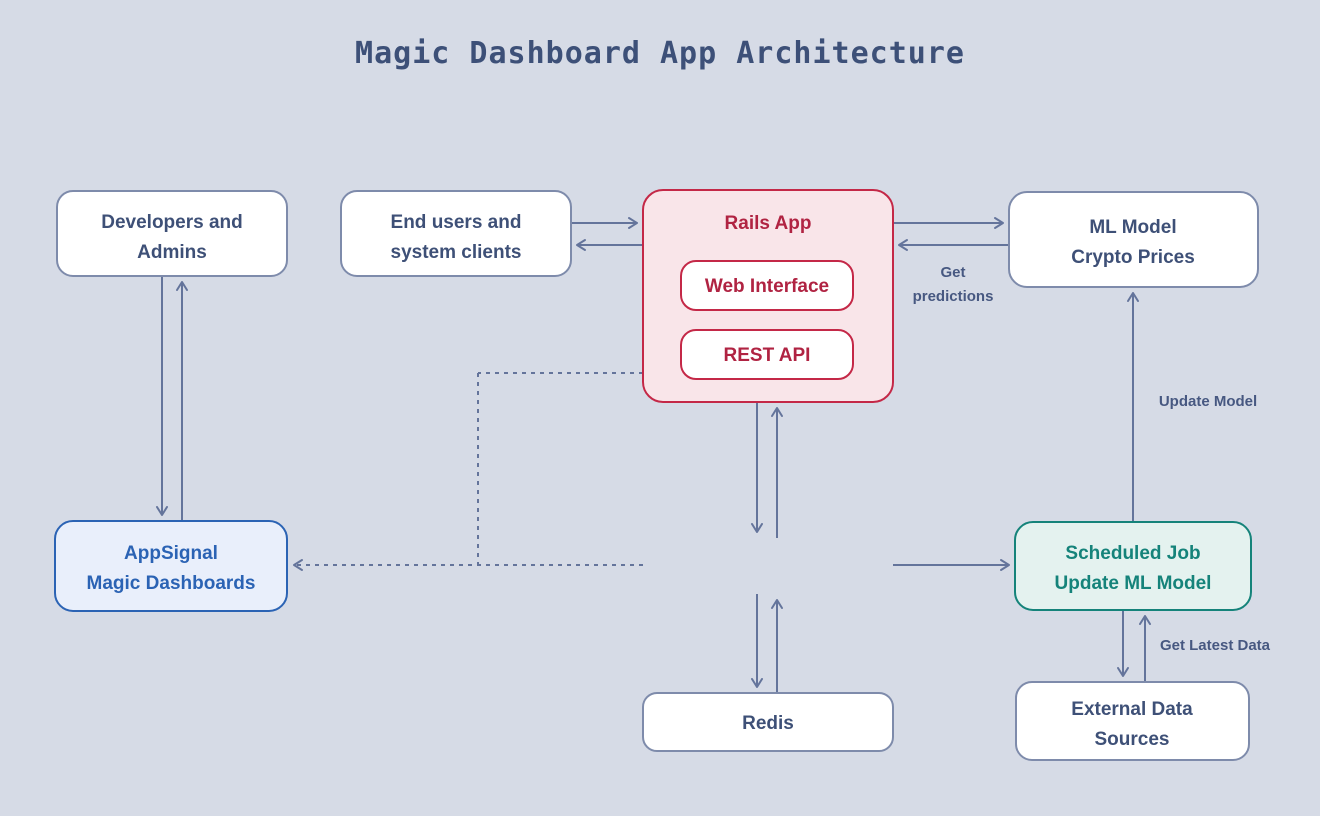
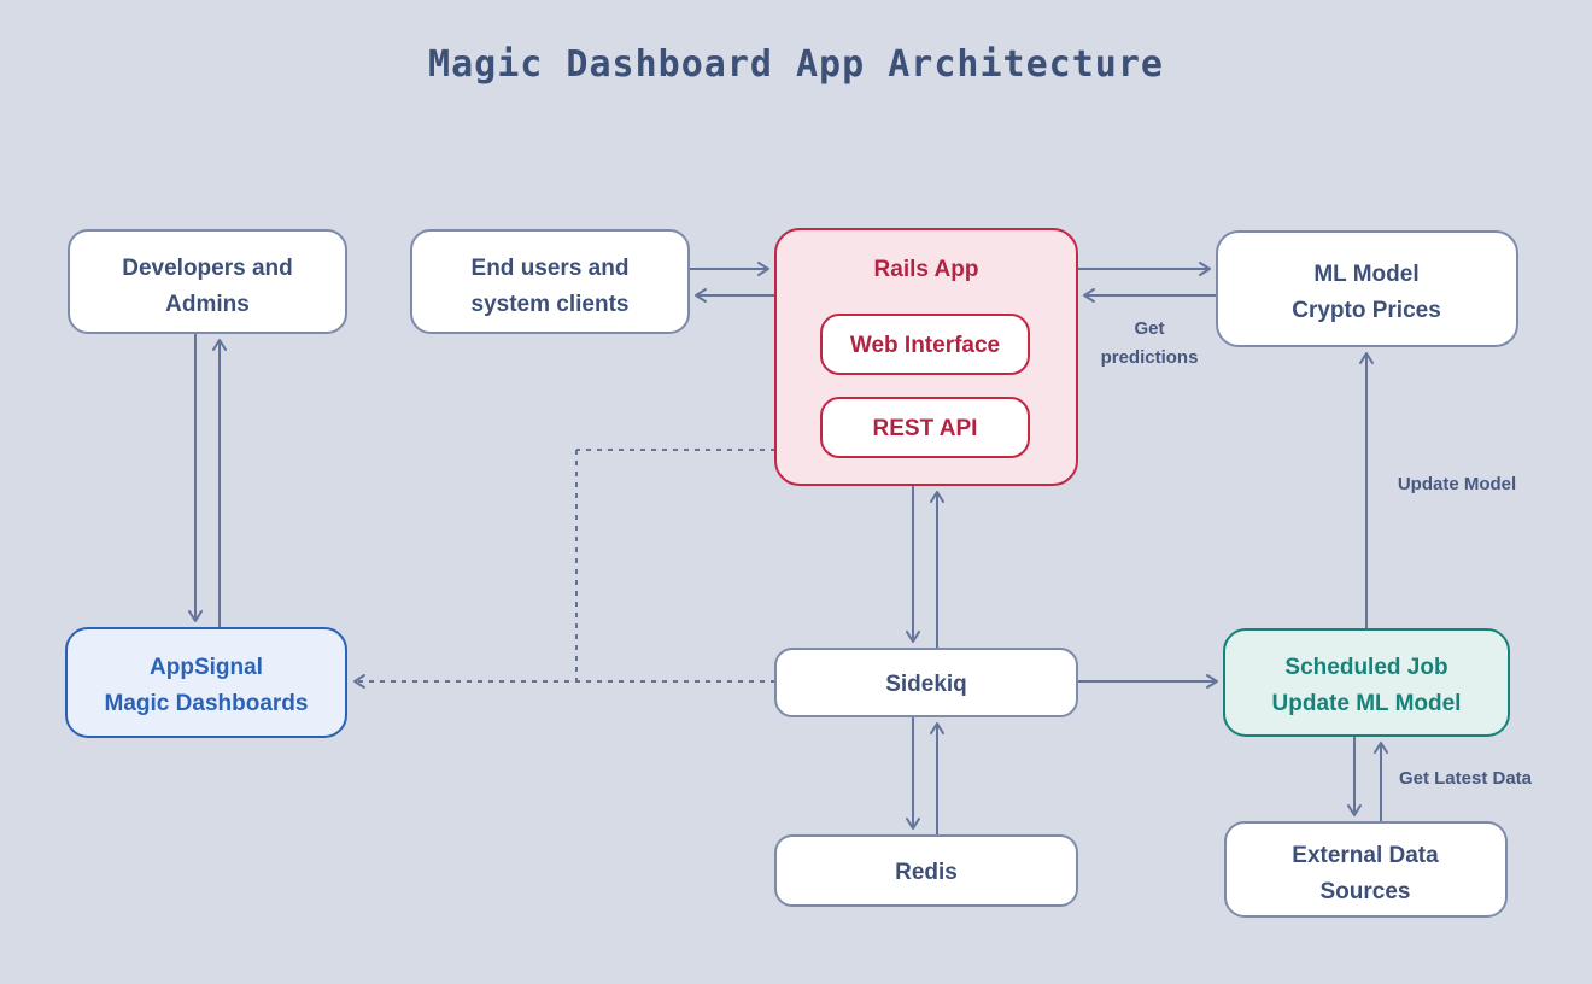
  Magic Dashboard App Architecture
  Get
  predictions
  Update Model
  Get Latest Data
  Developers and
  Admins
  End users and
  system clients
  Rails App
  Web Interface
  REST API
  ML Model
  Crypto Prices
  AppSignal
  Magic Dashboards
+ Sidekiq
  Scheduled Job
  Update ML Model
  Redis
  External Data
  Sources
